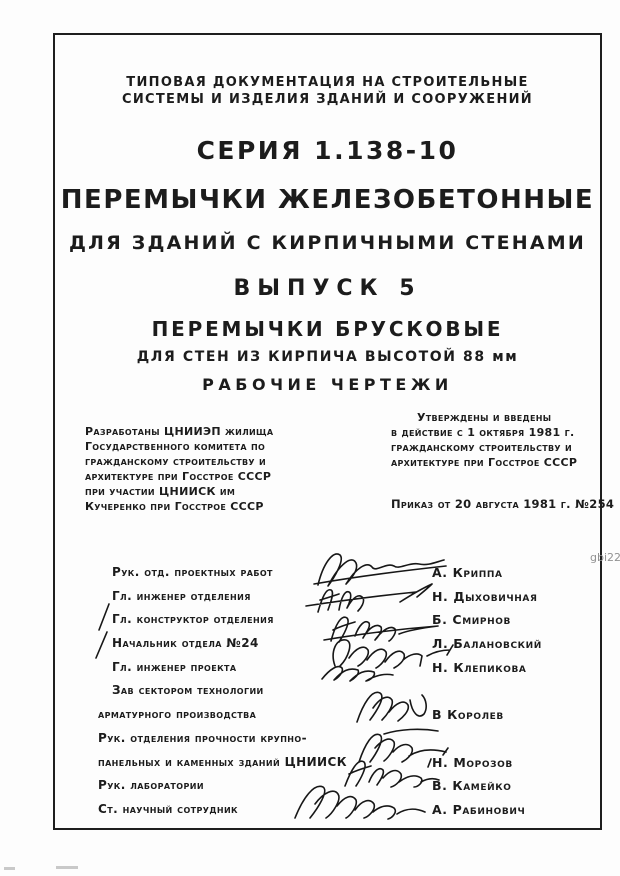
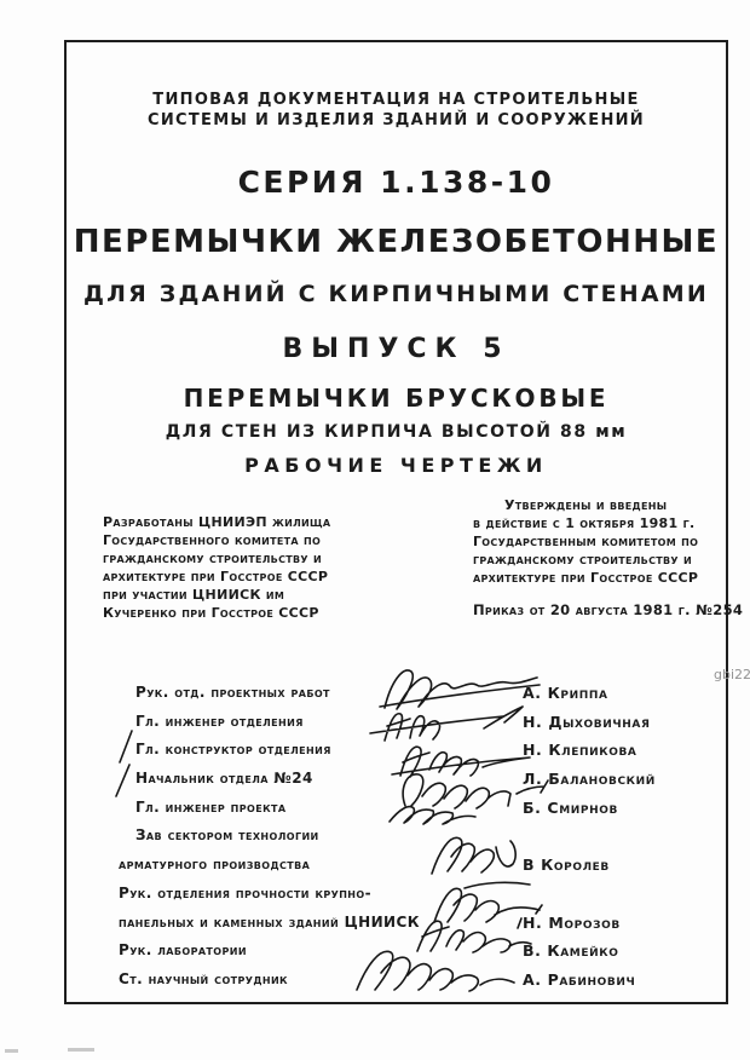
  ТИПОВАЯ ДОКУМЕНТАЦИЯ НА СТРОИТЕЛЬНЫЕ
  СИСТЕМЫ И ИЗДЕЛИЯ ЗДАНИЙ И СООРУЖЕНИЙ
  СЕРИЯ 1.138-10
  ПЕРЕМЫЧКИ ЖЕЛЕЗОБЕТОННЫЕ
  ДЛЯ ЗДАНИЙ С КИРПИЧНЫМИ СТЕНАМИ
  ВЫПУСК 5
  ПЕРЕМЫЧКИ БРУСКОВЫЕ
  ДЛЯ СТЕН ИЗ КИРПИЧА ВЫСОТОЙ 88 мм
  РАБОЧИЕ ЧЕРТЕЖИ
  Разработаны ЦНИИЭП жилища
  Государственного комитета по
  гражданскому строительству и
  архитектуре при Госстрое СССР
  при участии ЦНИИСК им
  Кучеренко при Госстрое СССР
  Утверждены и введены
  в действие с 1 октября 1981 г.
+ Государственным комитетом по
  гражданскому строительству и
  архитектуре при Госстрое СССР
  Приказ от 20 августа 1981 г. №254
  Рук. отд. проектных работ
  А. Криппа
  Гл. инженер отделения
  Н. Дыховичная
  Гл. конструктор отделения
- Б. Смирнов
+ Н. Клепикова
  Начальник отдела №24
  Л. Балановский
  Гл. инженер проекта
- Н. Клепикова
+ Б. Смирнов
  Зав сектором технологии
  арматурного производства
  В Королев
  Рук. отделения прочности крупно-
  панельных и каменных зданий ЦНИИСК
  Н. Морозов
  Рук. лаборатории
  В. Камейко
  Ст. научный сотрудник
  А. Рабинович
